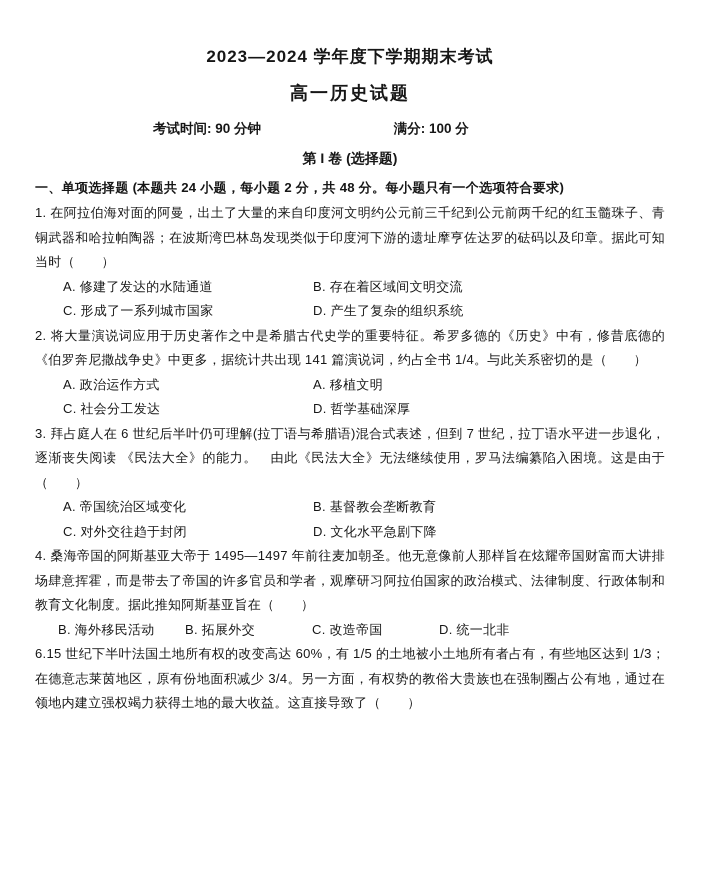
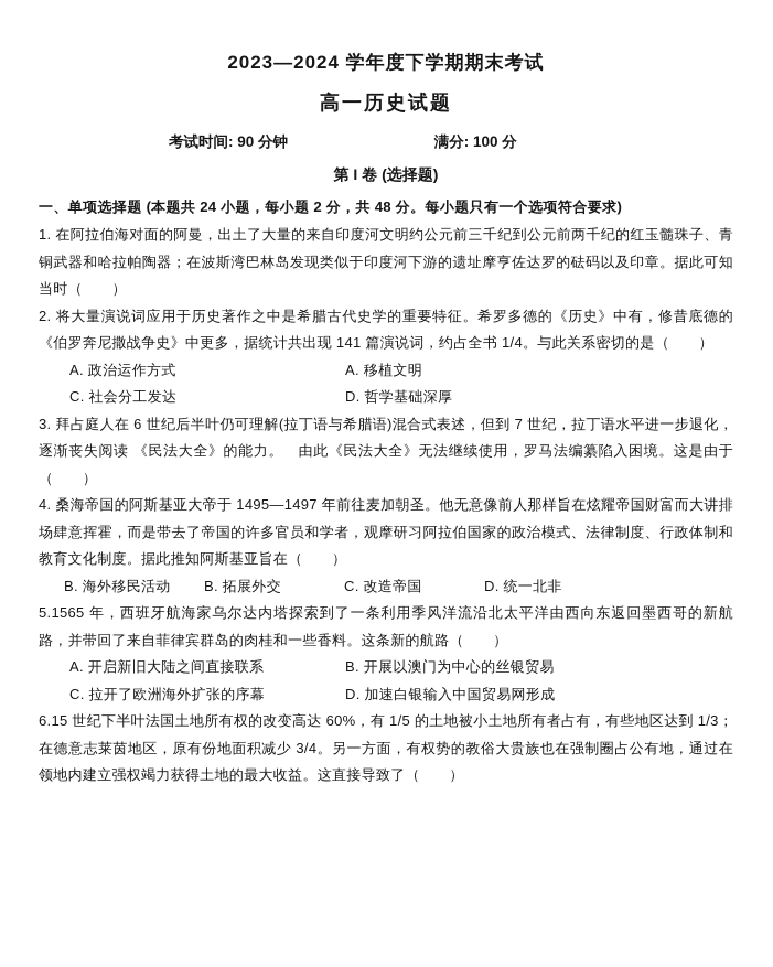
  2023—2024 学年度下学期期末考试
  高一历史试题
  考试时间: 90 分钟 满分: 100 分
  第 I 卷 (选择题)
  一、单项选择题 (本题共 24 小题，每小题 2 分，共 48 分。每小题只有一个选项符合要求)
  1. 在阿拉伯海对面的阿曼，出土了大量的来自印度河文明约公元前三千纪到公元前两千纪的红玉髓珠子、青铜武器和哈拉帕陶器；在波斯湾巴林岛发现类似于印度河下游的遗址摩亨佐达罗的砝码以及印章。据此可知当时（ ）
- A. 修建了发达的水陆通道
- B. 存在着区域间文明交流
- C. 形成了一系列城市国家
- D. 产生了复杂的组织系统
  2. 将大量演说词应用于历史著作之中是希腊古代史学的重要特征。希罗多德的《历史》中有，修昔底德的《伯罗奔尼撒战争史》中更多，据统计共出现 141 篇演说词，约占全书 1/4。与此关系密切的是（ ）
  A. 政治运作方式
  A. 移植文明
  C. 社会分工发达
  D. 哲学基础深厚
  3. 拜占庭人在 6 世纪后半叶仍可理解(拉丁语与希腊语)混合式表述，但到 7 世纪，拉丁语水平进一步退化，逐渐丧失阅读 《民法大全》的能力。 由此《民法大全》无法继续使用，罗马法编纂陷入困境。这是由于（ ）
- A. 帝国统治区域变化
- B. 基督教会垄断教育
- C. 对外交往趋于封闭
- D. 文化水平急剧下降
  4. 桑海帝国的阿斯基亚大帝于 1495—1497 年前往麦加朝圣。他无意像前人那样旨在炫耀帝国财富而大讲排场肆意挥霍，而是带去了帝国的许多官员和学者，观摩研习阿拉伯国家的政治模式、法律制度、行政体制和教育文化制度。据此推知阿斯基亚旨在（ ）
  B. 海外移民活动
  B. 拓展外交
  C. 改造帝国
  D. 统一北非
+ 5.1565 年，西班牙航海家乌尔达内塔探索到了一条利用季风洋流沿北太平洋由西向东返回墨西哥的新航路，并带回了来自菲律宾群岛的肉桂和一些香料。这条新的航路（ ）
+ A. 开启新旧大陆之间直接联系
+ B. 开展以澳门为中心的丝银贸易
+ C. 拉开了欧洲海外扩张的序幕
+ D. 加速白银输入中国贸易网形成
  6.15 世纪下半叶法国土地所有权的改变高达 60%，有 1/5 的土地被小土地所有者占有，有些地区达到 1/3；在德意志莱茵地区，原有份地面积减少 3/4。另一方面，有权势的教俗大贵族也在强制圈占公有地，通过在领地内建立强权竭力获得土地的最大收益。这直接导致了（ ）
